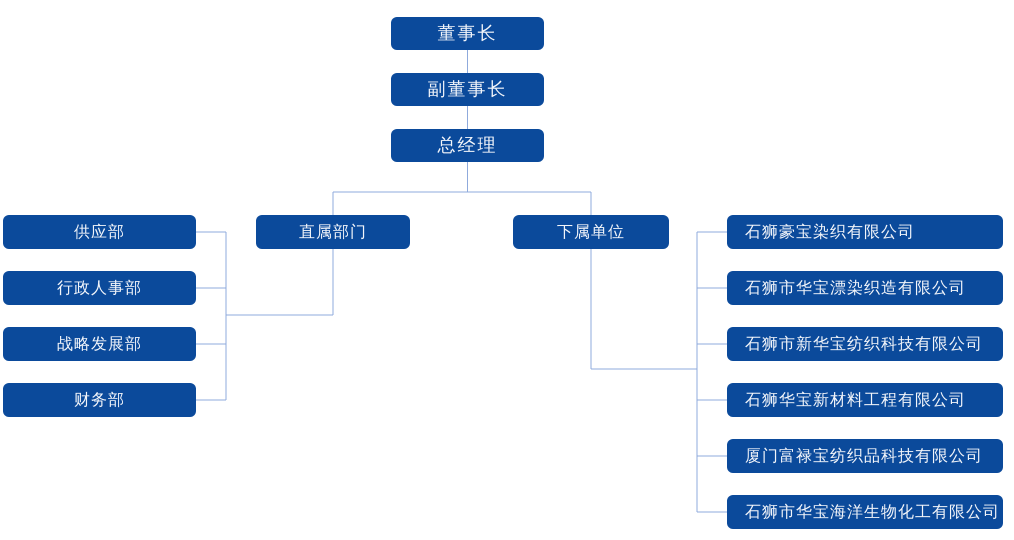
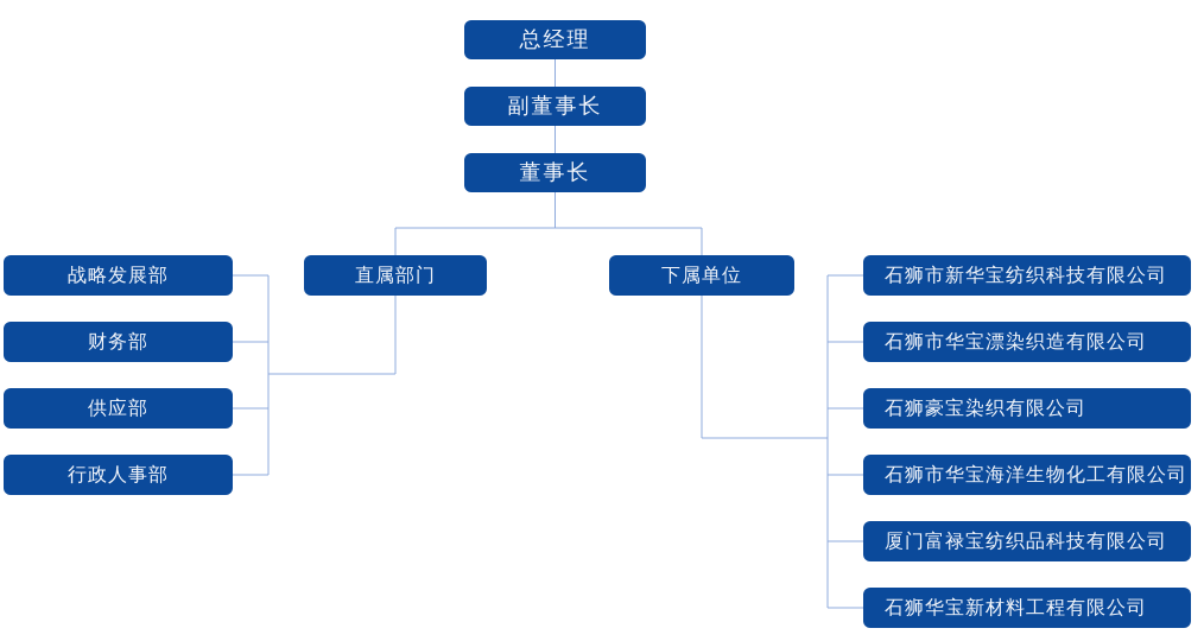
- 董事长
+ 总经理
  副董事长
- 总经理
+ 董事长
  直属部门
  下属单位
- 供应部
+ 战略发展部
- 行政人事部
+ 财务部
- 战略发展部
+ 供应部
- 财务部
+ 行政人事部
- 石狮豪宝染织有限公司
+ 石狮市新华宝纺织科技有限公司
  石狮市华宝漂染织造有限公司
- 石狮市新华宝纺织科技有限公司
+ 石狮豪宝染织有限公司
- 石狮华宝新材料工程有限公司
+ 石狮市华宝海洋生物化工有限公司
  厦门富禄宝纺织品科技有限公司
- 石狮市华宝海洋生物化工有限公司
+ 石狮华宝新材料工程有限公司
